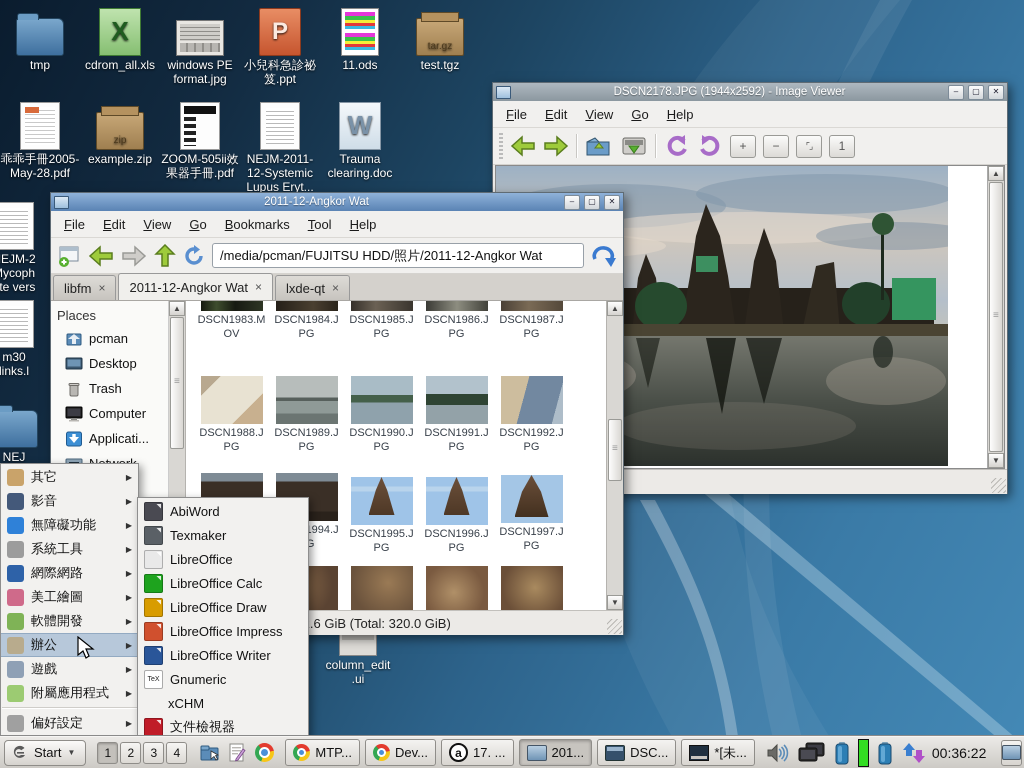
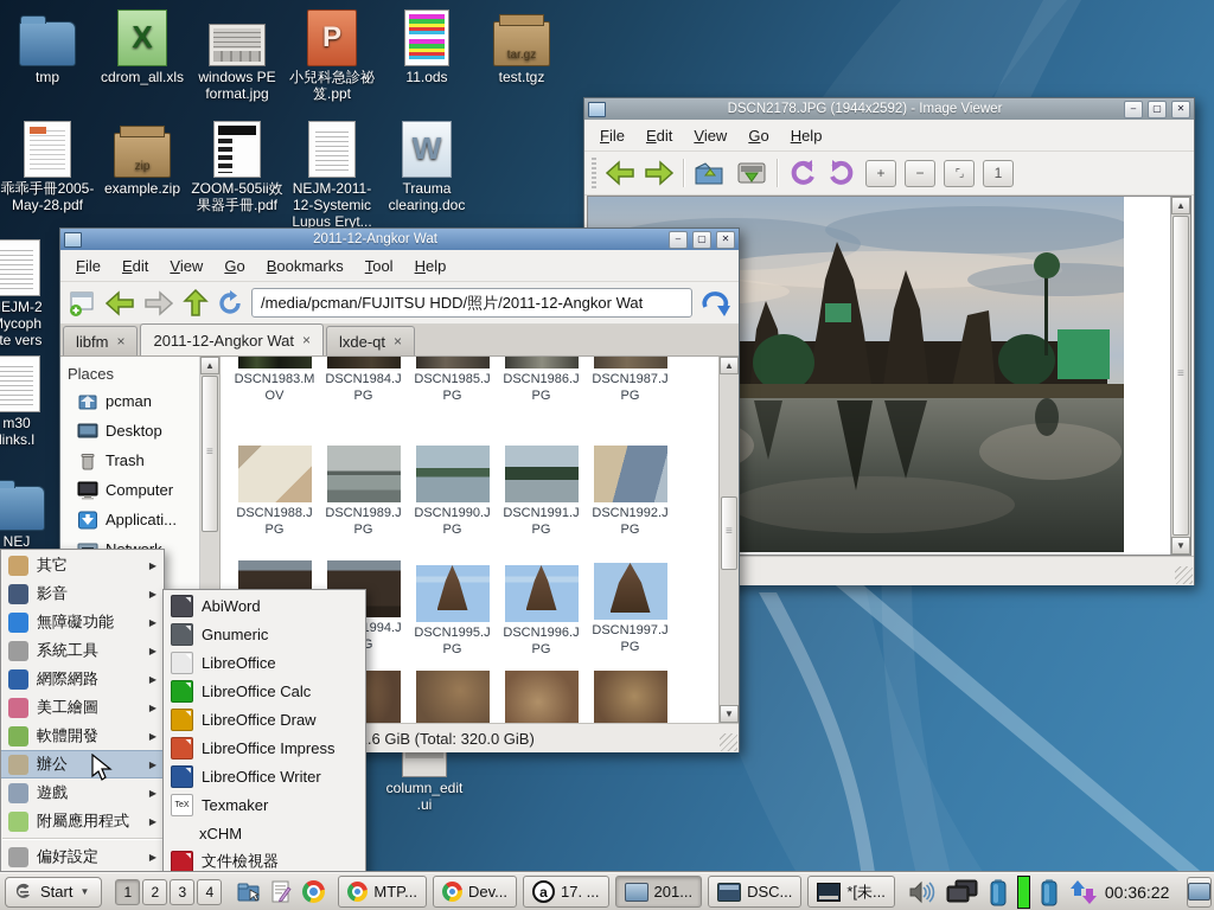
  tmp
  X
  cdrom_all.xls
  windows PE format.jpg
  P
  小兒科急診祕笈.ppt
  11.ods
  tar.gz
  test.tgz
  乖乖手冊2005-May-28.pdf
  zip
  example.zip
  ZOOM-505ii效果器手冊.pdf
  NEJM-2011-12-Systemic Lupus Eryt...
  W
  Trauma clearing.doc
  EJM-2
  ycoph
  te vers
  m30
  links.l
  NEJ
  column_edit
  .ui
  DSCN2178.JPG (1944x2592) - Image Viewer
  –
  ▢
  ✕
  File
  Edit
  View
  Go
  Help
  +
  −
  ⌜⌟
  1
  ▲
  ▼
  2011-12-Angkor Wat
  –
  ▢
  ✕
  File
  Edit
  View
  Go
  Bookmarks
  Tool
  Help
  /media/pcman/FUJITSU HDD/照片/2011-12-Angkor Wat
  libfm
  ×
  2011-12-Angkor Wat
  ×
  lxde-qt
  ×
  Places
  pcman
  Desktop
  Trash
  Computer
  Applicati...
  ▲
  DSCN1983.MOV
  DSCN1984.JPG
  DSCN1985.JPG
  DSCN1986.JPG
  DSCN1987.JPG
  DSCN1988.JPG
  DSCN1989.JPG
  DSCN1990.JPG
  DSCN1991.JPG
  DSCN1992.JPG
  DSCN1995.JPG
  DSCN1996.JPG
  DSCN1997.JPG
  ▲
  ▼
  其它
  ▶
  影音
  ▶
  無障礙功能
  ▶
  系統工具
  ▶
  網際網路
  ▶
  美工繪圖
  ▶
  軟體開發
  ▶
  辦公
  ▶
  遊戲
  ▶
  附屬應用程式
  ▶
  偏好設定
  ▶
  AbiWord
- Texmaker
+ Gnumeric
  LibreOffice
  LibreOffice Calc
  LibreOffice Draw
  LibreOffice Impress
  LibreOffice Writer
- Gnumeric
+ Texmaker
  xCHM
  文件檢視器
  Start
  ▼
  1
  2
  3
  4
  MTP...
  Dev...
  a
  17. ...
  201...
  DSC...
  *[未...
  00:36:22
